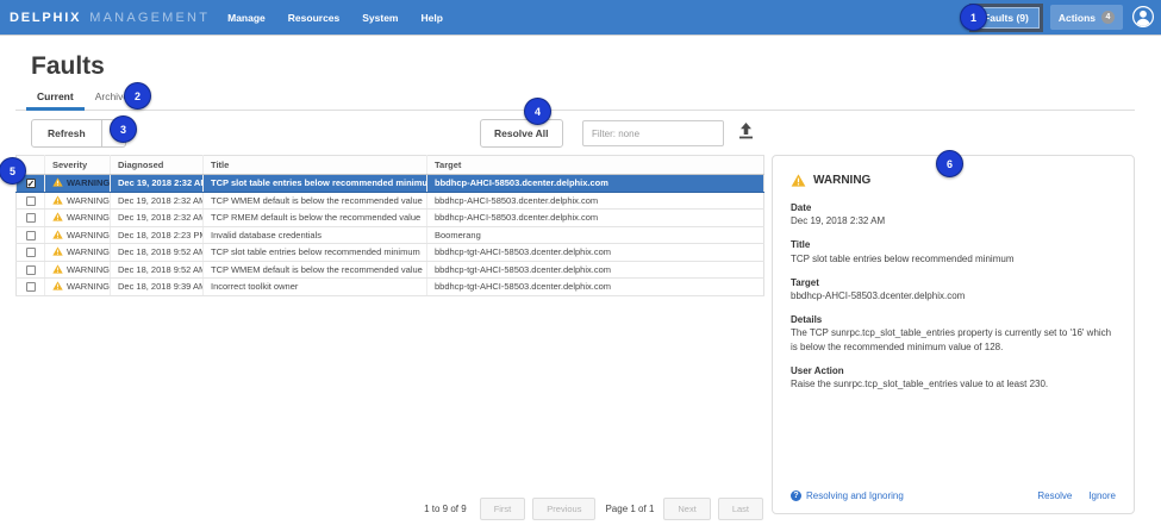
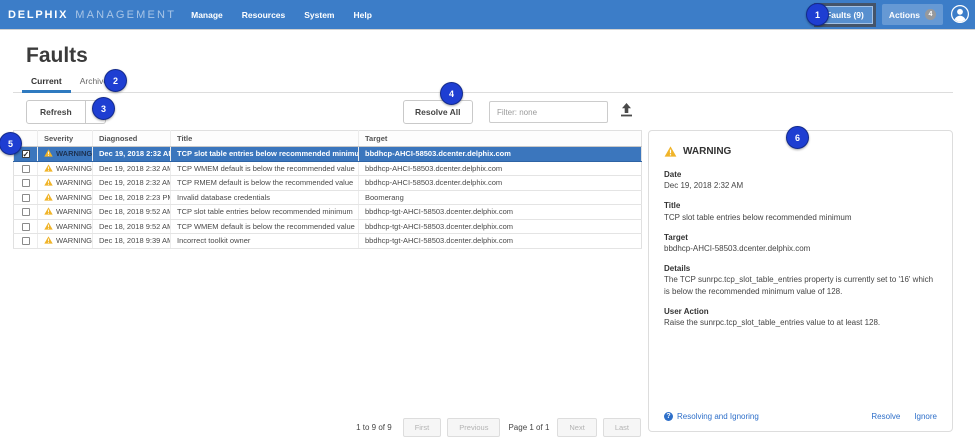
  DELPHIX
  MANAGEMENT
  Manage
  Resources
  System
  Help
  aults (9)
  Actions
  Faults
  Current
  Archiv
  Refresh
  Resolve All
  Filter: none
  	Severity	Diagnosed	Title	Target
  ✓	WARNING	Dec 19, 2018 2:32 A	TCP slot table entries below recommended minimu	bbdhcp-AHCI-58503.dcenter.delphix.com
  	WARNING	Dec 19, 2018 2:32 AM	TCP WMEM default is below the recommended value	bbdhcp-AHCI-58503.dcenter.delphix.com
  	WARNING	Dec 19, 2018 2:32 AM	TCP RMEM default is below the recommended value	bbdhcp-AHCI-58503.dcenter.delphix.com
  	WARNING	Dec 18, 2018 2:23 P	Invalid database credentials	Boomerang
  	WARNING	Dec 18, 2018 9:52 AM	TCP slot table entries below recommended minimum	bbdhcp-tgt-AHCI-58503.dcenter.delphix.com
  	WARNING	Dec 18, 2018 9:52 AM	TCP WMEM default is below the recommended value	bbdhcp-tgt-AHCI-58503.dcenter.delphix.com
  	WARNING	Dec 18, 2018 9:39 AM	Incorrect toolkit owner	bbdhcp-tgt-AHCI-58503.dcenter.delphix.com
  1 to 9 of 9
  First
  Previous
  Page 1 of 1
  Next
  Last
  WARNING
  Date
  Dec 19, 2018 2:32 AM
  Title
  TCP slot table entries below recommended minimum
  Target
  bbdhcp-AHCI-58503.dcenter.delphix.com
  Details
  The TCP sunrpc.tcp_slot_table_entries property is currently set to '16' which is below the recommended minimum value of 128.
  User Action
- Raise the sunrpc.tcp_slot_table_entries value to at least 230.
+ Raise the sunrpc.tcp_slot_table_entries value to at least 128.
  Resolving and Ignoring
  Resolve
  Ignore
  1
  2
  3
  4
  5
  6
